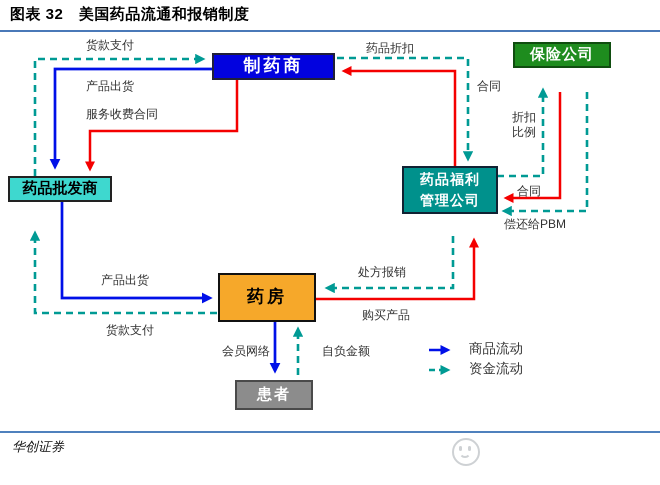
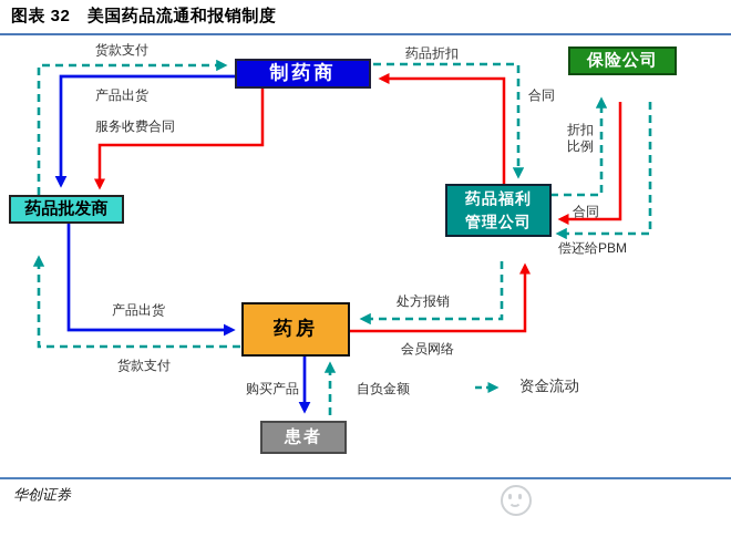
  图表 32 美国药品流通和报销制度
  制药商
  保险公司
  药品福利
  管理公司
  药品批发商
  药房
  患者
  货款支付
  产品出货
  服务收费合同
  药品折扣
  合同
  折扣
  比例
  合同
  偿还给PBM
  处方报销
- 购买产品
+ 会员网络
  产品出货
  货款支付
- 会员网络
+ 购买产品
  自负金额
- 商品流动
  资金流动
  华创证券
